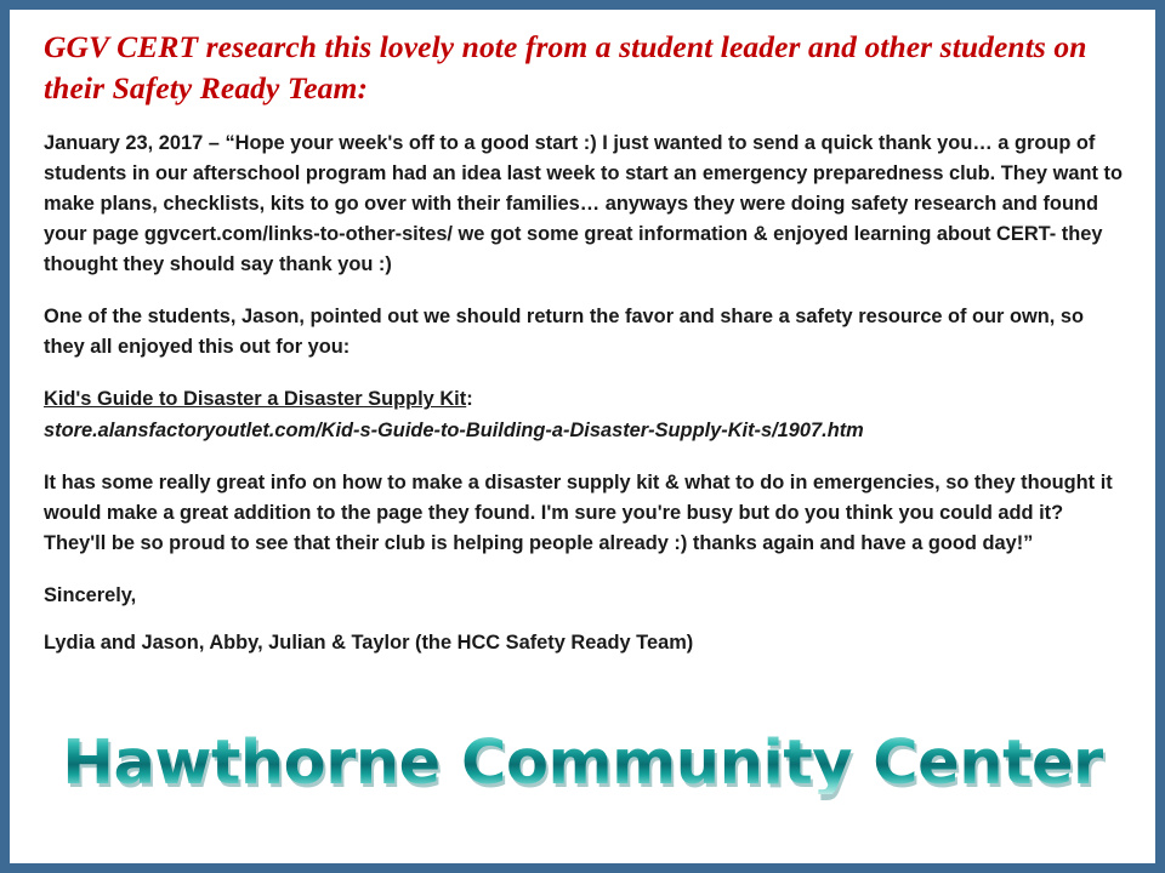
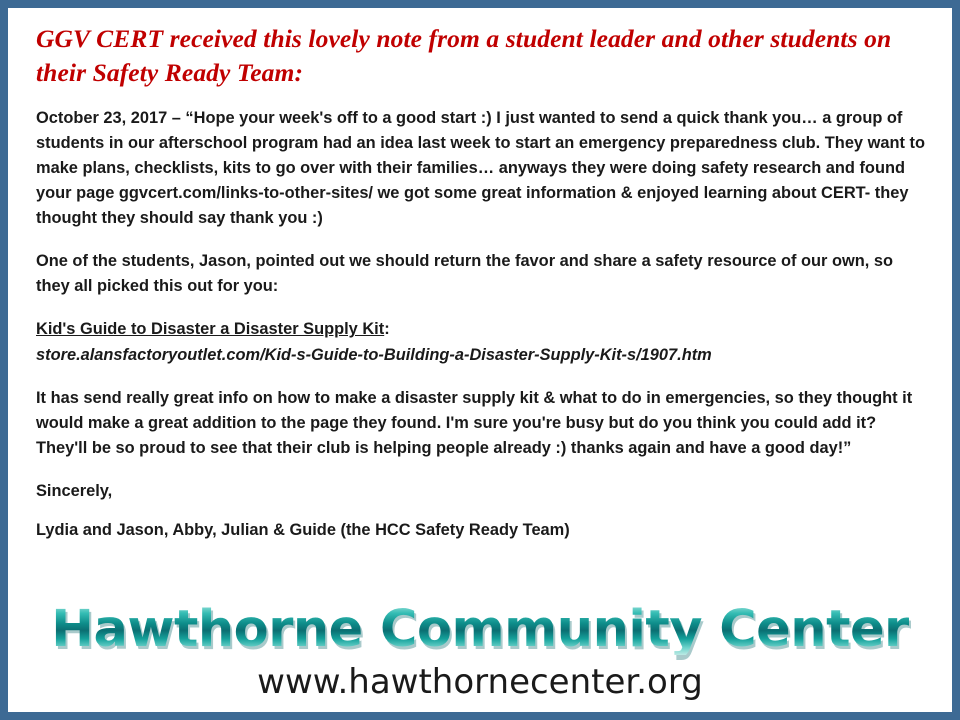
- GGV CERT research this lovely note from a student leader and other students on their Safety Ready Team:
+ GGV CERT received this lovely note from a student leader and other students on their Safety Ready Team:
- January 23, 2017 – “Hope your week's off to a good start :) I just wanted to send a quick thank you… a group of students in our afterschool program had an idea last week to start an emergency preparedness club. They want to make plans, checklists, kits to go over with their families… anyways they were doing safety research and found your page ggvcert.com/links-to-other-sites/ we got some great information & enjoyed learning about CERT- they thought they should say thank you :)
+ October 23, 2017 – “Hope your week's off to a good start :) I just wanted to send a quick thank you… a group of students in our afterschool program had an idea last week to start an emergency preparedness club. They want to make plans, checklists, kits to go over with their families… anyways they were doing safety research and found your page ggvcert.com/links-to-other-sites/ we got some great information & enjoyed learning about CERT- they thought they should say thank you :)
- One of the students, Jason, pointed out we should return the favor and share a safety resource of our own, so they all enjoyed this out for you:
+ One of the students, Jason, pointed out we should return the favor and share a safety resource of our own, so they all picked this out for you:
  Kid's Guide to Disaster a Disaster Supply Kit:
  store.alansfactoryoutlet.com/Kid-s-Guide-to-Building-a-Disaster-Supply-Kit-s/1907.htm
- It has some really great info on how to make a disaster supply kit & what to do in emergencies, so they thought it would make a great addition to the page they found. I'm sure you're busy but do you think you could add it? They'll be so proud to see that their club is helping people already :) thanks again and have a good day!”
+ It has send really great info on how to make a disaster supply kit & what to do in emergencies, so they thought it would make a great addition to the page they found. I'm sure you're busy but do you think you could add it? They'll be so proud to see that their club is helping people already :) thanks again and have a good day!”
  Sincerely,
- Lydia and Jason, Abby, Julian & Taylor (the HCC Safety Ready Team)
+ Lydia and Jason, Abby, Julian & Guide (the HCC Safety Ready Team)
  Hawthorne Community Center
+ www.hawthornecenter.org
